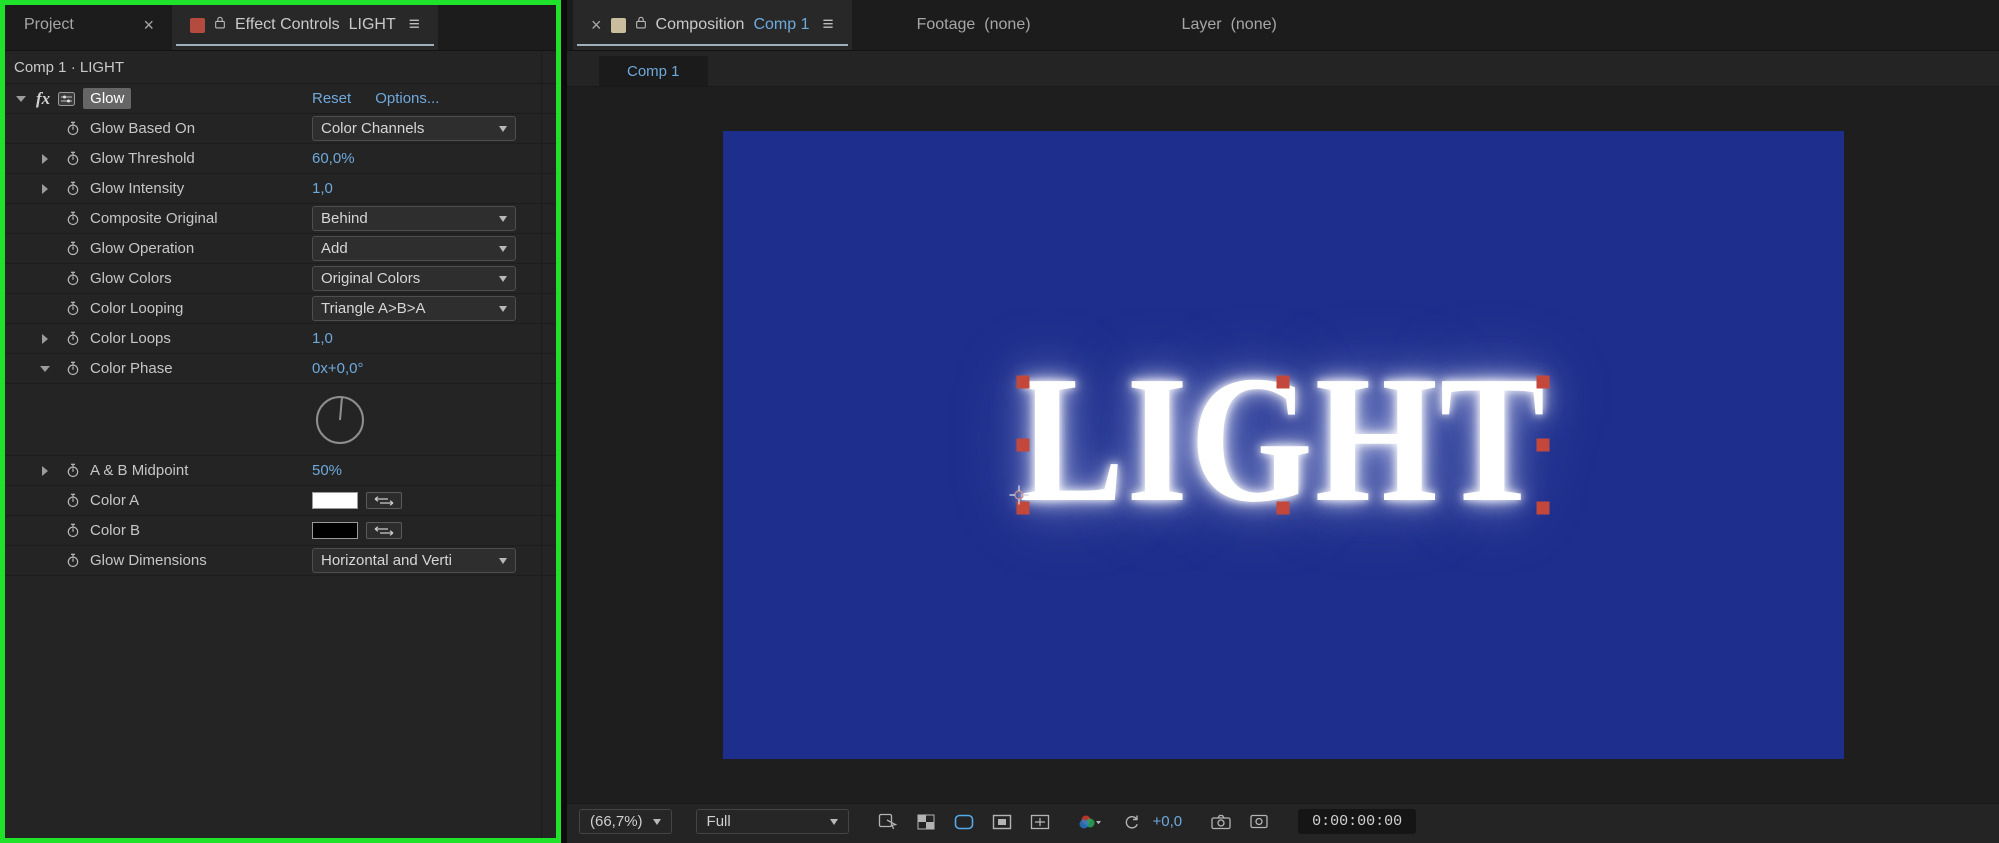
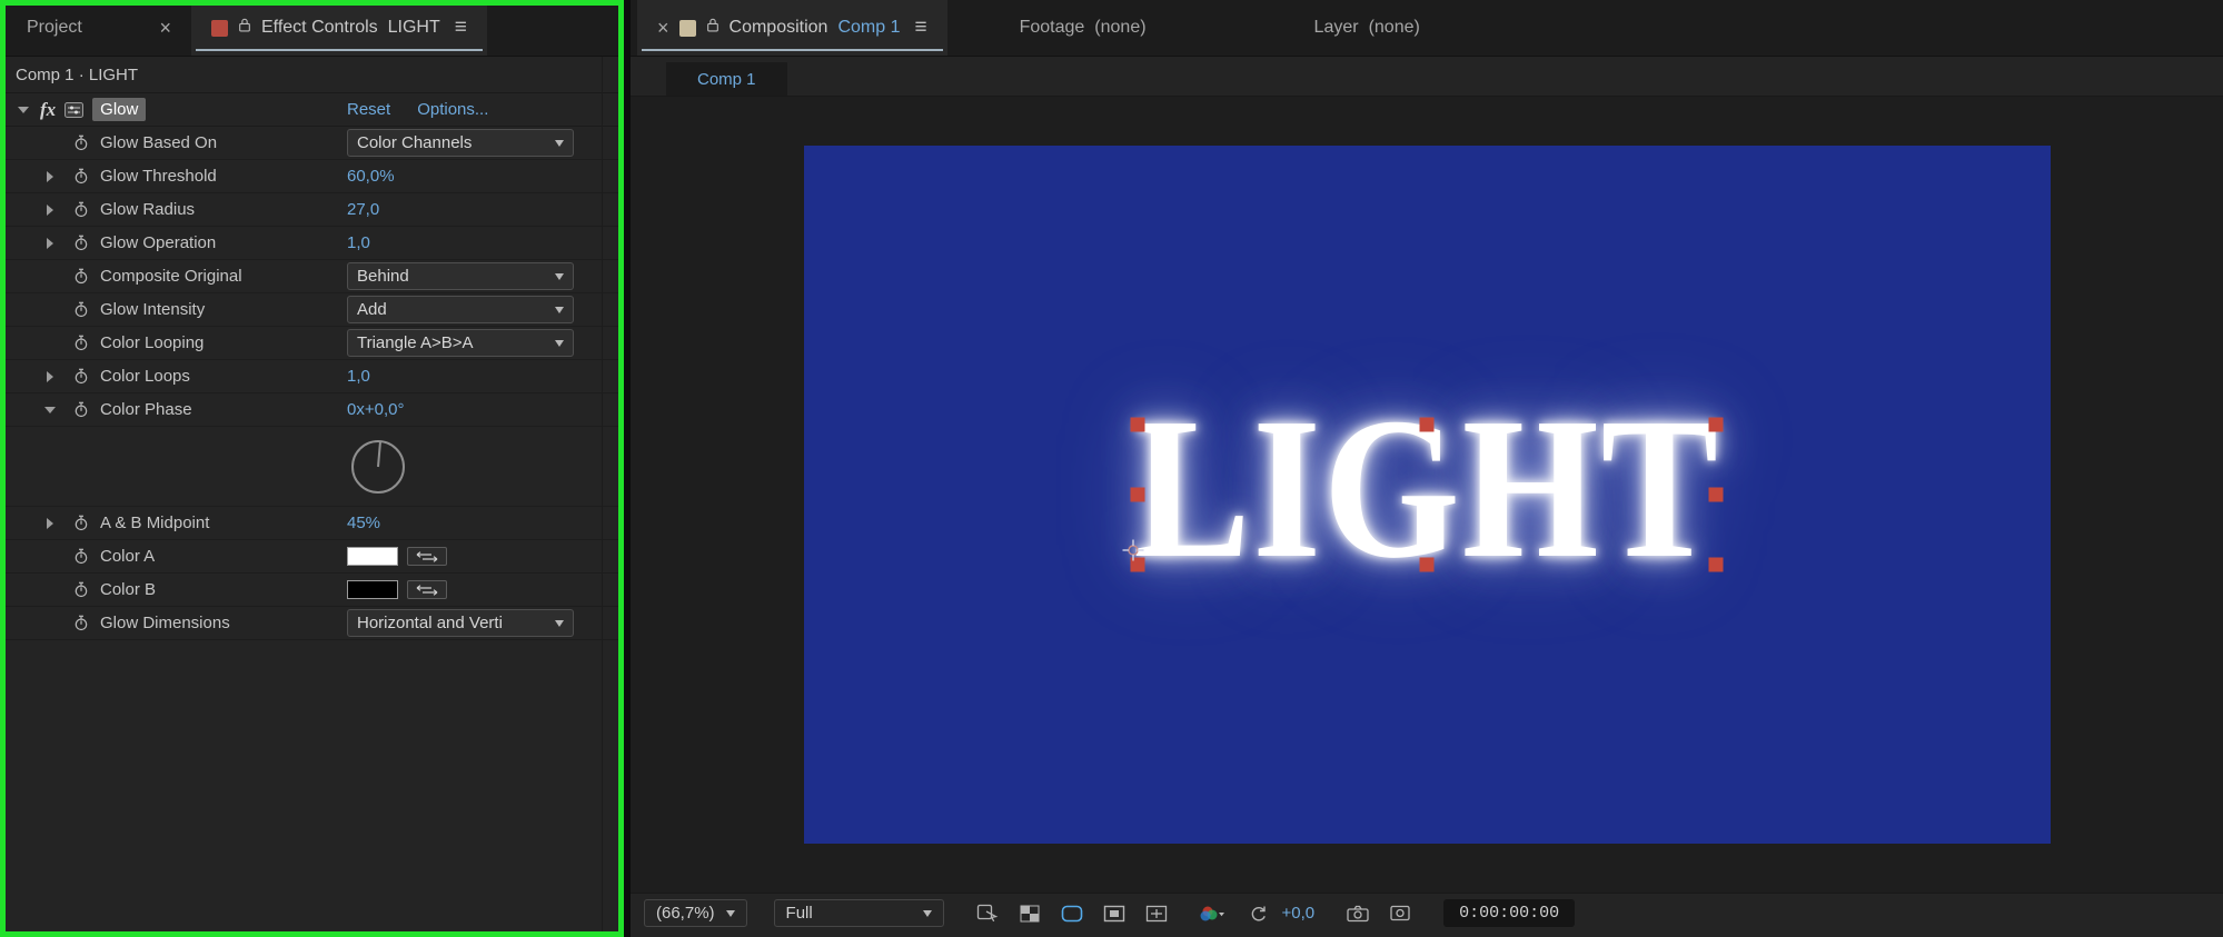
  Project
  ×
  Effect Controls
  LIGHT
  ≡
  Comp 1 · LIGHT
  fx
  Glow
  Reset
  Options...
  Glow Based On
  Color Channels
  Glow Threshold
  60,0%
+ Glow Radius
+ 27,0
- Glow Intensity
+ Glow Operation
  1,0
  Composite Original
  Behind
- Glow Operation
+ Glow Intensity
  Add
- Glow Colors
- Original Colors
  Color Looping
  Triangle A>B>A
  Color Loops
  1,0
  Color Phase
  0x+0,0°
  A & B Midpoint
- 50%
+ 45%
  Color A
  Color B
  Glow Dimensions
  Horizontal and Verti
  ×
  Composition
  Comp 1
  ≡
  Footage
  (none)
  Layer
  (none)
  Comp 1
  LIGHT
  (66,7%)
  Full
  +0,0
  0:00:00:00
